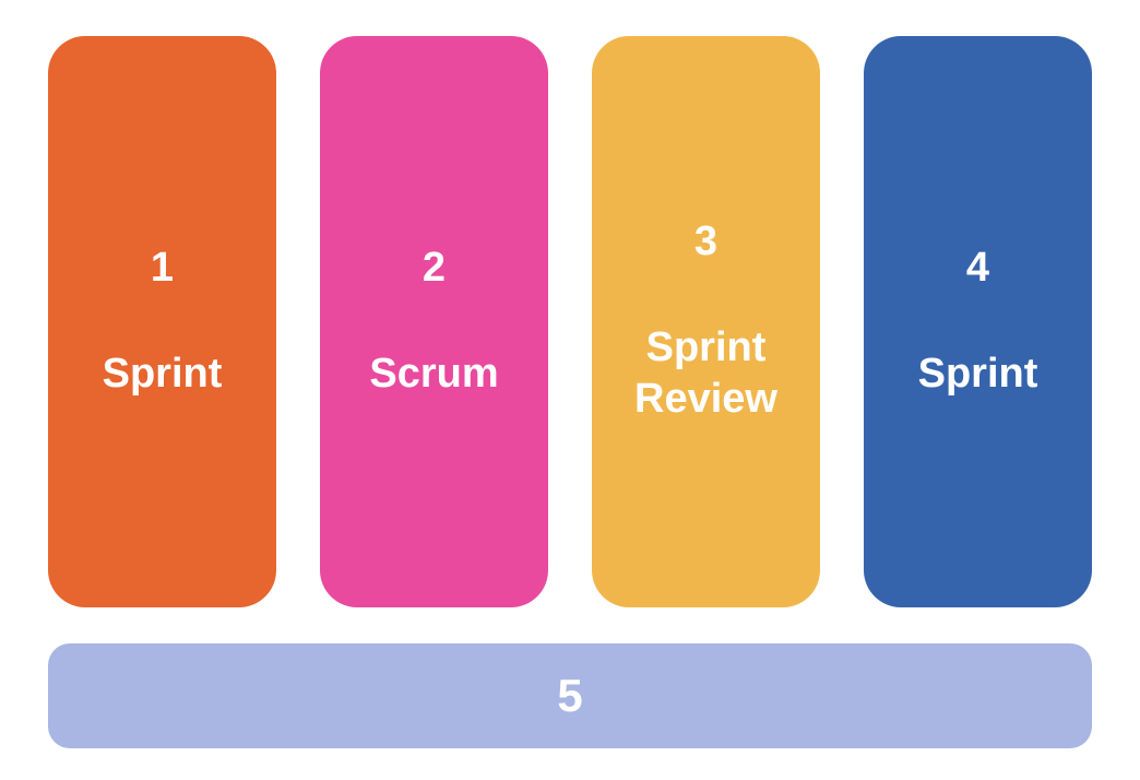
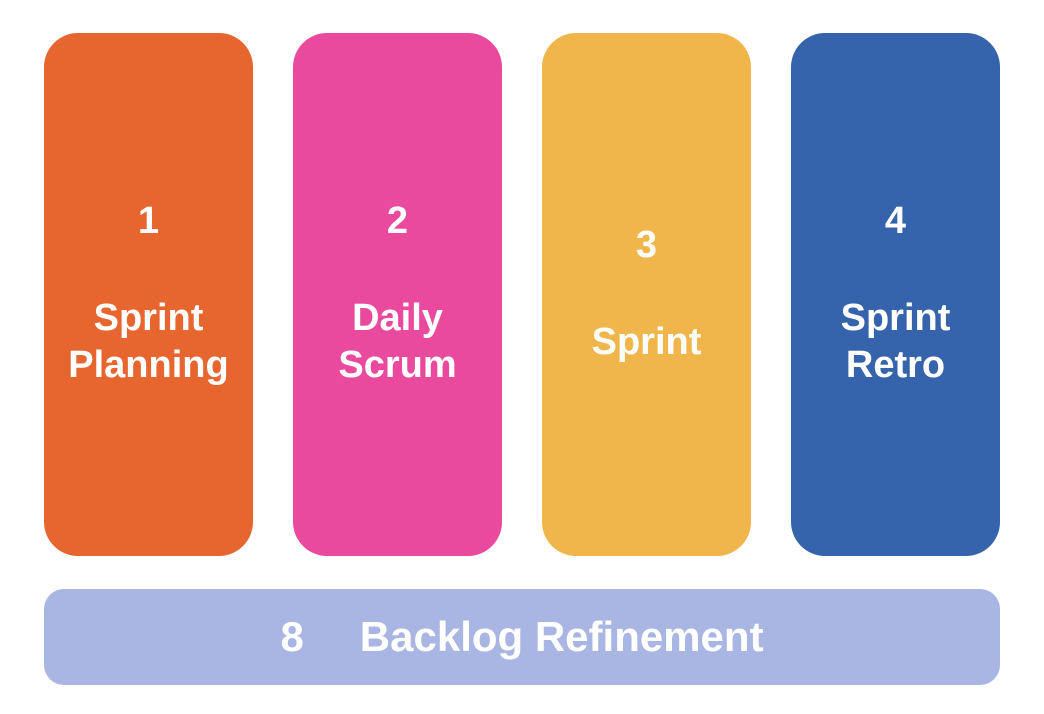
  1
  Sprint
+ Planning
  2
+ Daily
  Scrum
  3
  Sprint
- Review
  4
  Sprint
+ Retro
- 5
+ 8
+ Backlog Refinement
